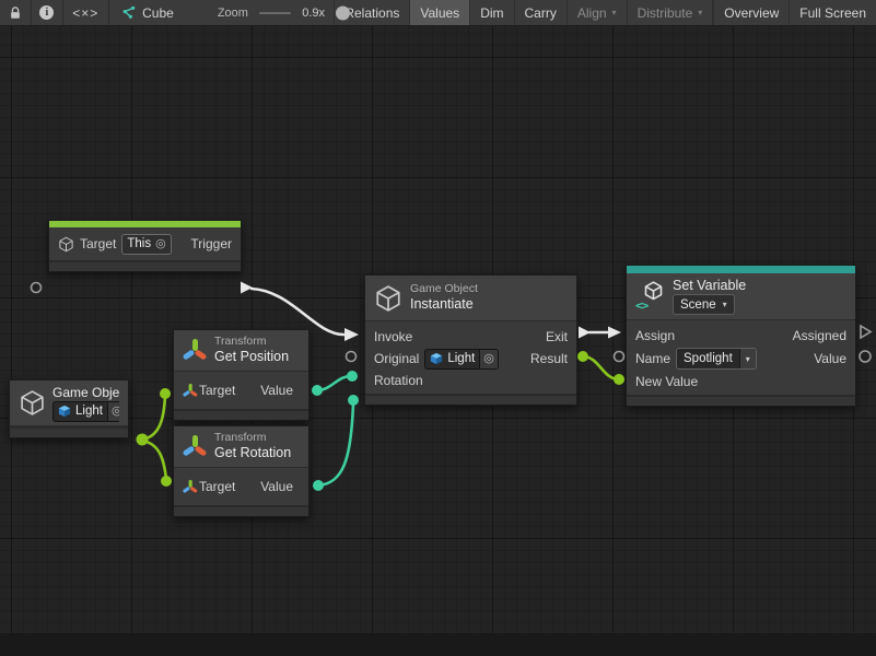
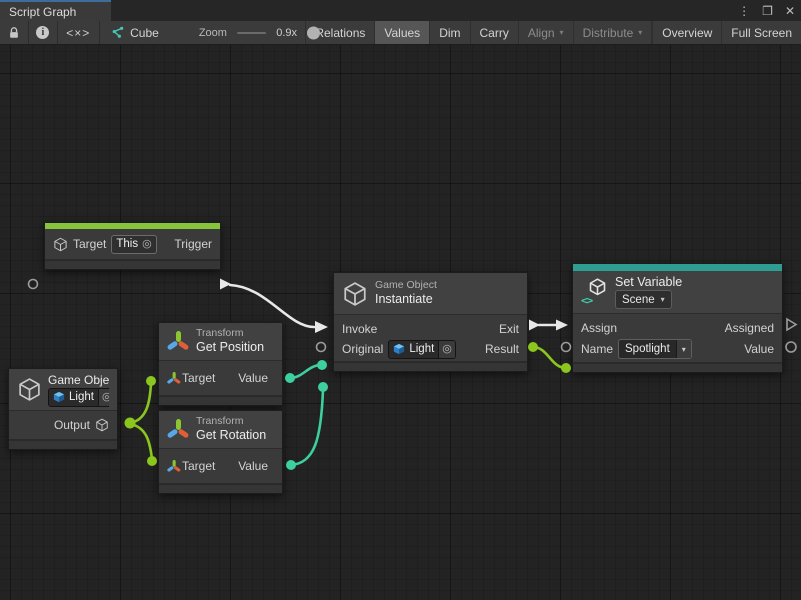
+ Script Graph
+ ⋮
+ ❐
+ ✕
  i
  <×>
  Cube
  Zoom
  0.9x
  elations
  Values
  Dim
  Carry
  Align
  ▾
  Distribute
  ▾
  Overview
  Full Screen
  Target
  This
  ◎
  Trigger
  Game Obje
  Light
  ◎
+ Output
  Transform
  Get Position
  Target
  Value
  Transform
  Get Rotation
  Target
  Value
  Game Object
  Instantiate
  Invoke
  Exit
  Original
  Light
  ◎
  Result
- Rotation
  <>
  Set Variable
  Scene
  ▾
  Assign
  Assigned
  Name
  Spotlight
  ▾
  Value
- New Value
